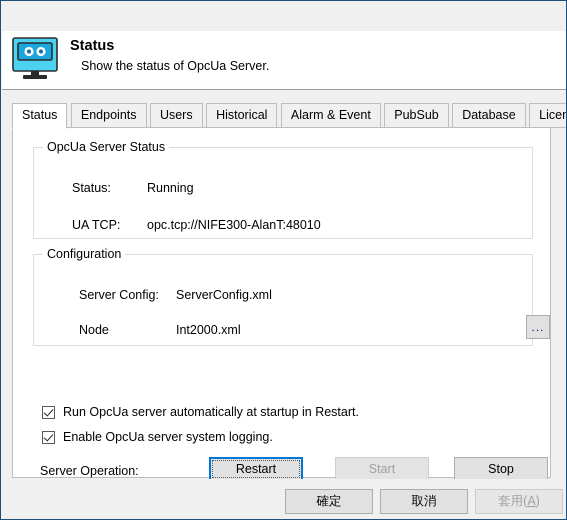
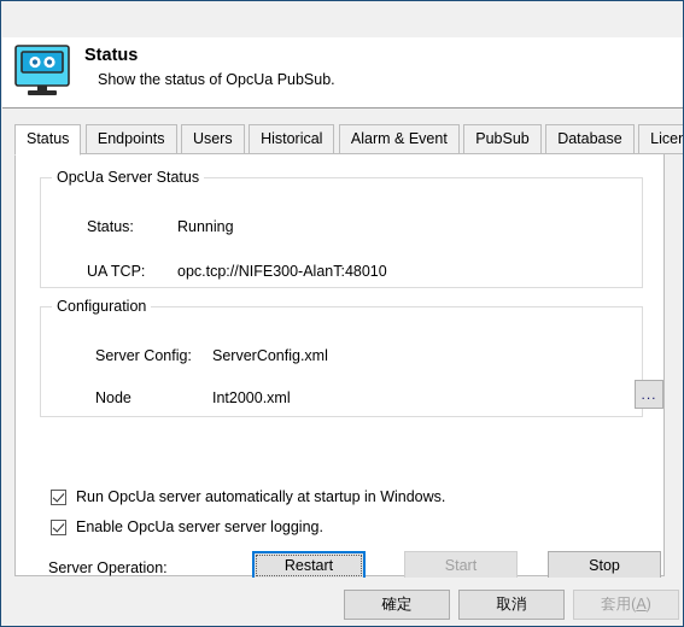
  Status
- Show the status of OpcUa Server.
+ Show the status of OpcUa PubSub.
  Status Endpoints Users Historical Alarm & Event PubSub Database Licen
  OpcUa Server Status
  Status:
  Running
  UA TCP:
  opc.tcp://NIFE300-AlanT:48010
  Configuration
  Server Config:
  ServerConfig.xml
  Node
  Int2000.xml
  ...
- Run OpcUa server automatically at startup in Restart.
+ Run OpcUa server automatically at startup in Windows.
- Enable OpcUa server system logging.
+ Enable OpcUa server server logging.
  Server Operation:
  Restart
  Start
  Stop
  確定
  取消
  套用(A)
